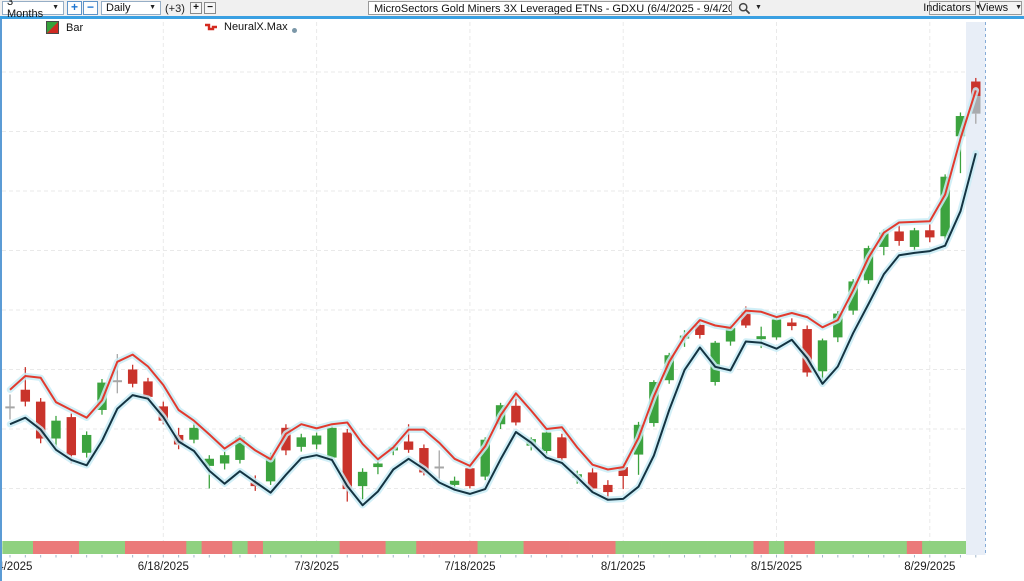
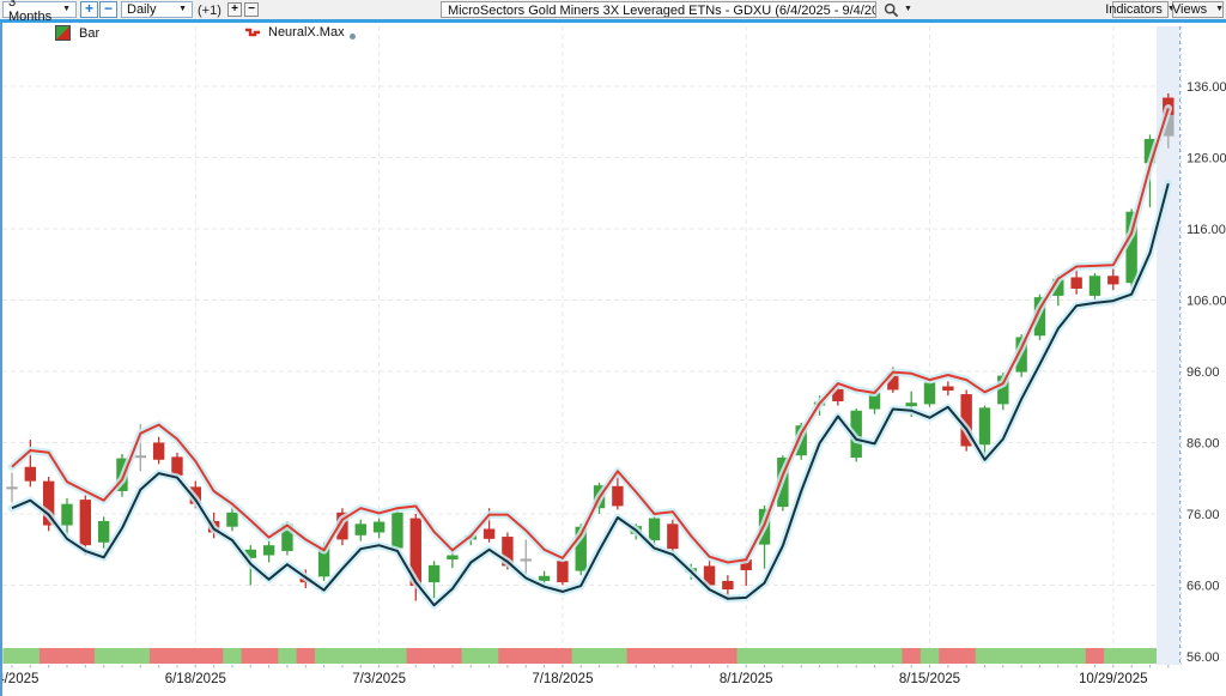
+ 136.00
+ 126.00
+ 116.00
+ 106.00
+ 96.00
+ 86.00
+ 76.00
+ 66.00
+ 56.00
  6/18/2025
  7/3/2025
  7/18/2025
  8/1/2025
  8/15/2025
- 8/29/2025
+ 10/29/2025
  3 Months
  +
  −
  Daily
- (+3)
+ (+1)
  +
  −
  MicroSectors Gold Miners 3X Leveraged ETNs - GDXU (6/4/2025 - 9/4/20
  Indicators
  Views
  Bar
  NeuralX.Max
